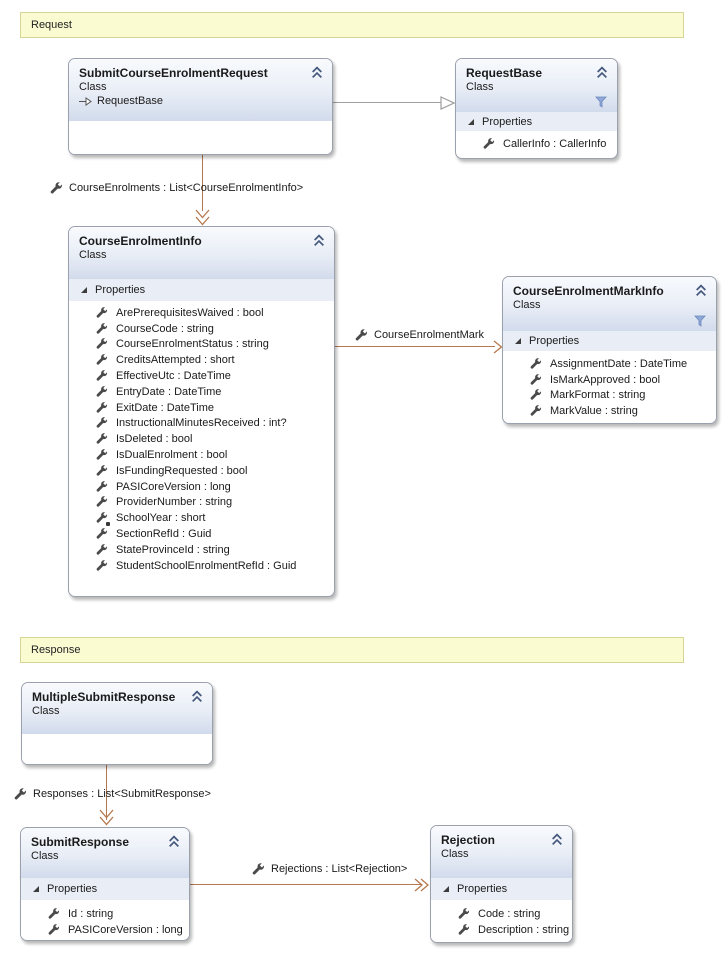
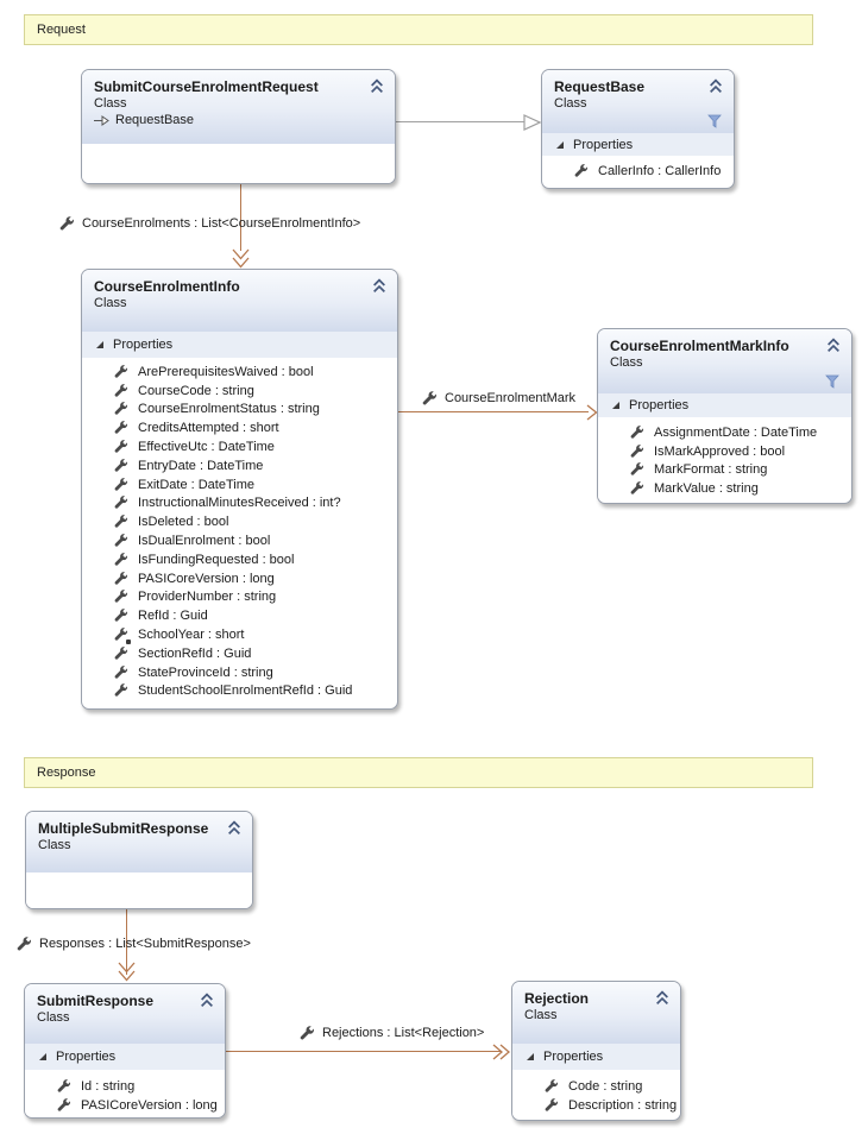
  Request
  SubmitCourseEnrolmentRequest
  Class
  RequestBase
  RequestBase
  Class
  Properties
  CallerInfo : CallerInfo
  CourseEnrolments : List<CourseEnrolmentInfo>
  CourseEnrolmentInfo
  Class
  Properties
  ArePrerequisitesWaived : bool
  CourseCode : string
  CourseEnrolmentStatus : string
  CreditsAttempted : short
  EffectiveUtc : DateTime
  EntryDate : DateTime
  ExitDate : DateTime
  InstructionalMinutesReceived : int?
  IsDeleted : bool
  IsDualEnrolment : bool
  IsFundingRequested : bool
  PASICoreVersion : long
  ProviderNumber : string
+ RefId : Guid
  SchoolYear : short
  SectionRefId : Guid
  StateProvinceId : string
  StudentSchoolEnrolmentRefId : Guid
  CourseEnrolmentMark
  CourseEnrolmentMarkInfo
  Class
  Properties
  AssignmentDate : DateTime
  IsMarkApproved : bool
  MarkFormat : string
  MarkValue : string
  Response
  MultipleSubmitResponse
  Class
  Responses : List<SubmitResponse>
  Rejections : List<Rejection>
  SubmitResponse
  Class
  Properties
  Id : string
  PASICoreVersion : long
  Rejection
  Class
  Properties
  Code : string
  Description : string
